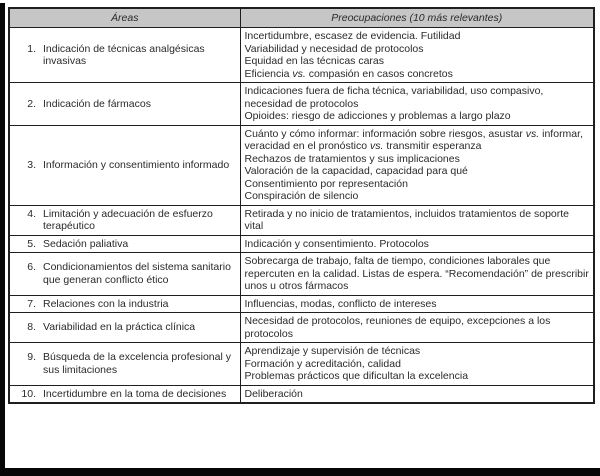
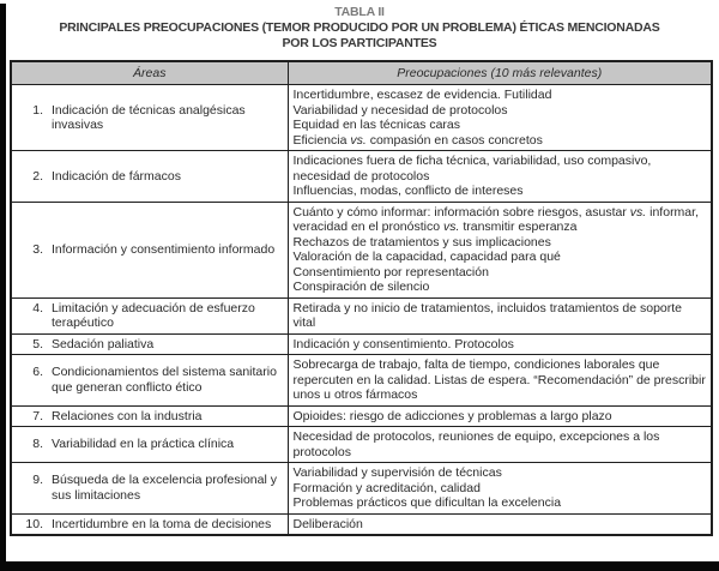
+ TABLA II
+ PRINCIPALES PREOCUPACIONES (TEMOR PRODUCIDO POR UN PROBLEMA) ÉTICAS MENCIONADAS
+ POR LOS PARTICIPANTES
  Áreas	Preocupaciones (10 más relevantes)
  1. Indicación de técnicas analgésicas invasivas	Incertidumbre, escasez de evidencia. FutilidadVariabilidad y necesidad de protocolosEquidad en las técnicas carasEficiencia vs. compasión en casos concretos
- 2. Indicación de fármacos	Indicaciones fuera de ficha técnica, variabilidad, uso compasivo, necesidad de protocolosOpioides: riesgo de adicciones y problemas a largo plazo
+ 2. Indicación de fármacos	Indicaciones fuera de ficha técnica, variabilidad, uso compasivo, necesidad de protocolosInfluencias, modas, conflicto de intereses
  3. Información y consentimiento informado	Cuánto y cómo informar: información sobre riesgos, asustar vs. informar, veracidad en el pronóstico vs. transmitir esperanzaRechazos de tratamientos y sus implicacionesValoración de la capacidad, capacidad para quéConsentimiento por representaciónConspiración de silencio
  4. Limitación y adecuación de esfuerzo terapéutico	Retirada y no inicio de tratamientos, incluidos tratamientos de soporte vital
  5. Sedación paliativa	Indicación y consentimiento. Protocolos
  6. Condicionamientos del sistema sanitario que generan conflicto ético	Sobrecarga de trabajo, falta de tiempo, condiciones laborales que repercuten en la calidad. Listas de espera. “Recomendación” de prescribir unos u otros fármacos
- 7. Relaciones con la industria	Influencias, modas, conflicto de intereses
+ 7. Relaciones con la industria	Opioides: riesgo de adicciones y problemas a largo plazo
  8. Variabilidad en la práctica clínica	Necesidad de protocolos, reuniones de equipo, excepciones a los protocolos
- 9. Búsqueda de la excelencia profesional y sus limitaciones	Aprendizaje y supervisión de técnicasFormación y acreditación, calidadProblemas prácticos que dificultan la excelencia
+ 9. Búsqueda de la excelencia profesional y sus limitaciones	Variabilidad y supervisión de técnicasFormación y acreditación, calidadProblemas prácticos que dificultan la excelencia
  10. Incertidumbre en la toma de decisiones	Deliberación
